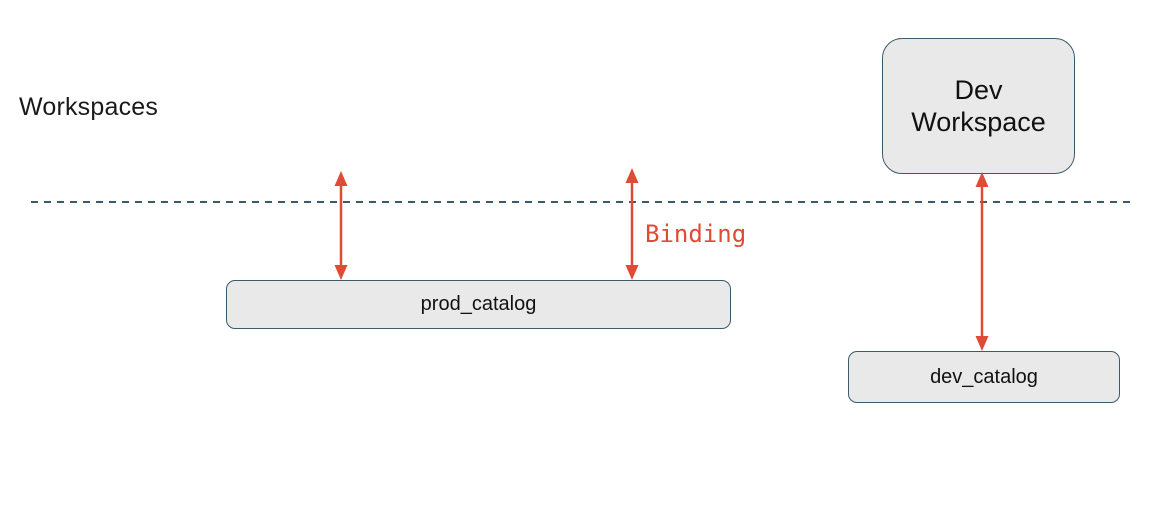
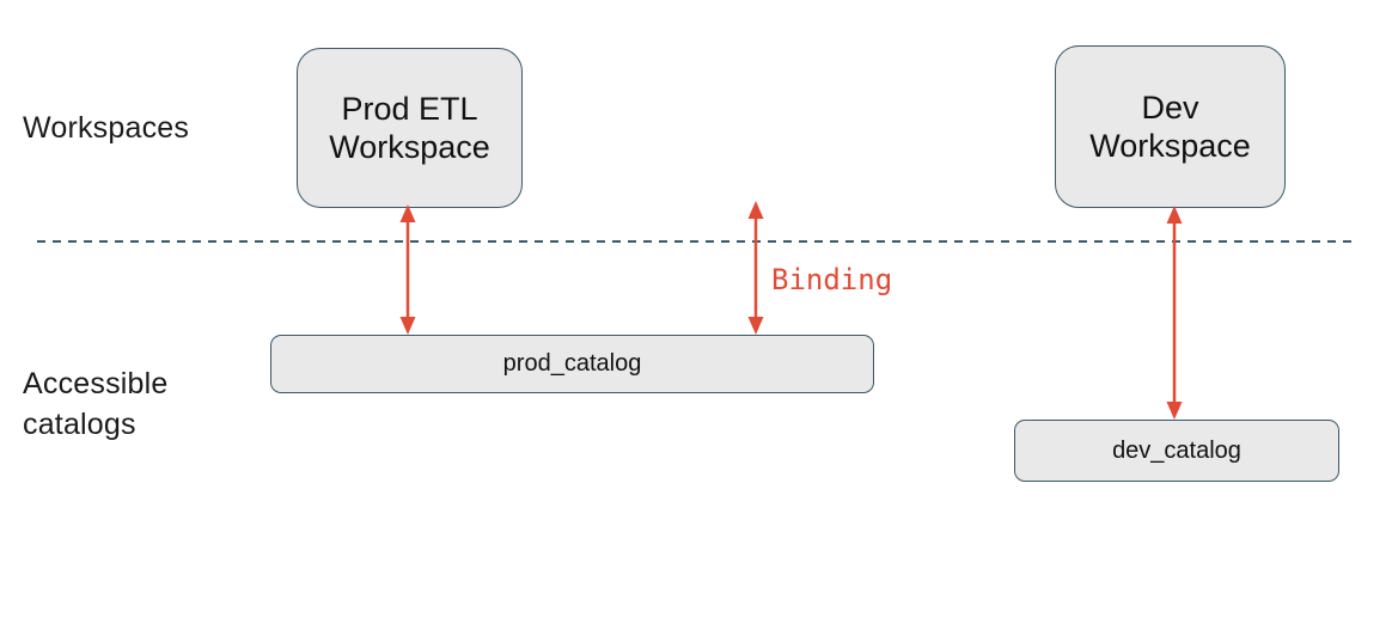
  Workspaces
+ Accessible catalogs
+ Prod ETL Workspace
  Dev Workspace
  prod_catalog
  dev_catalog
  Binding
